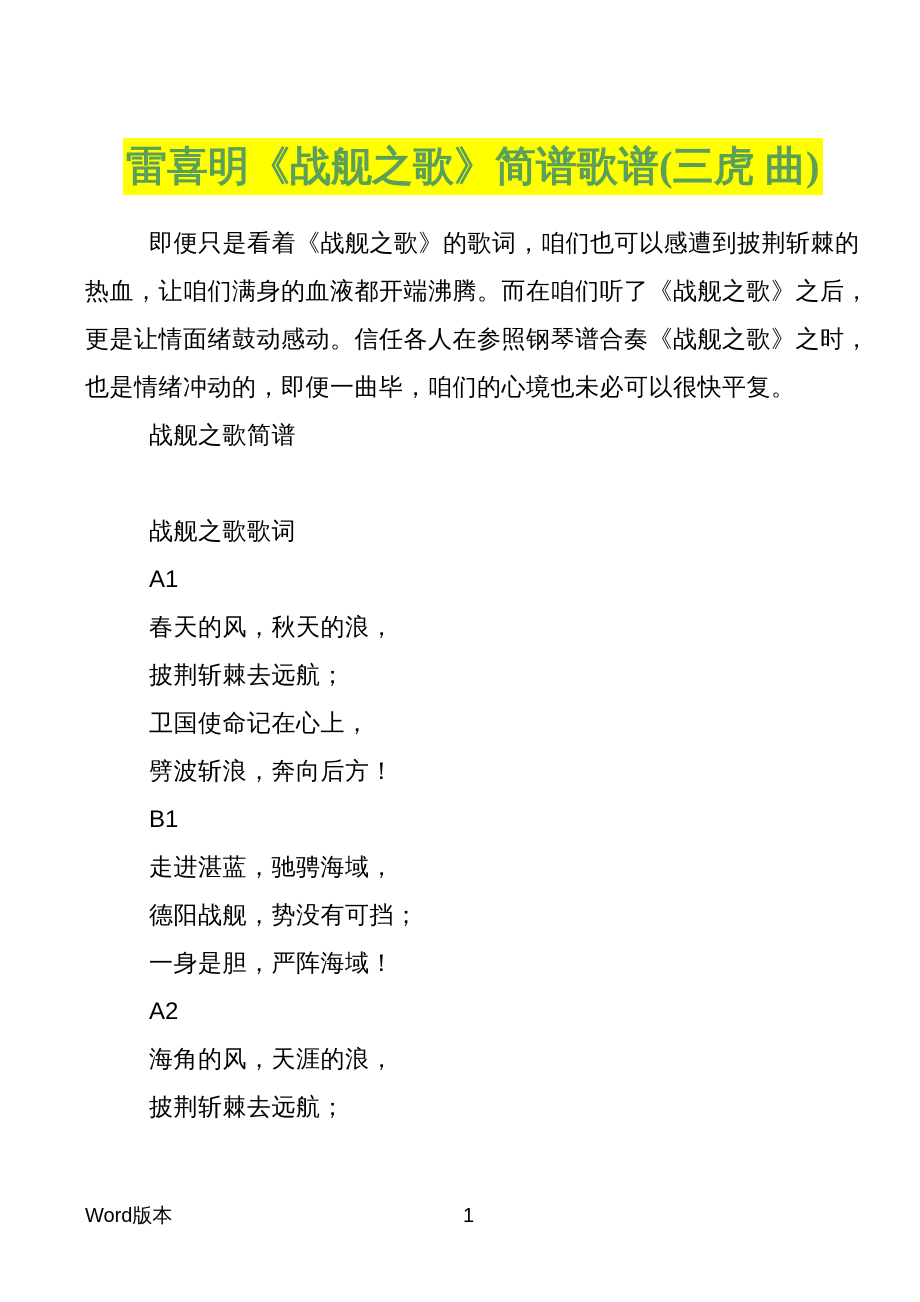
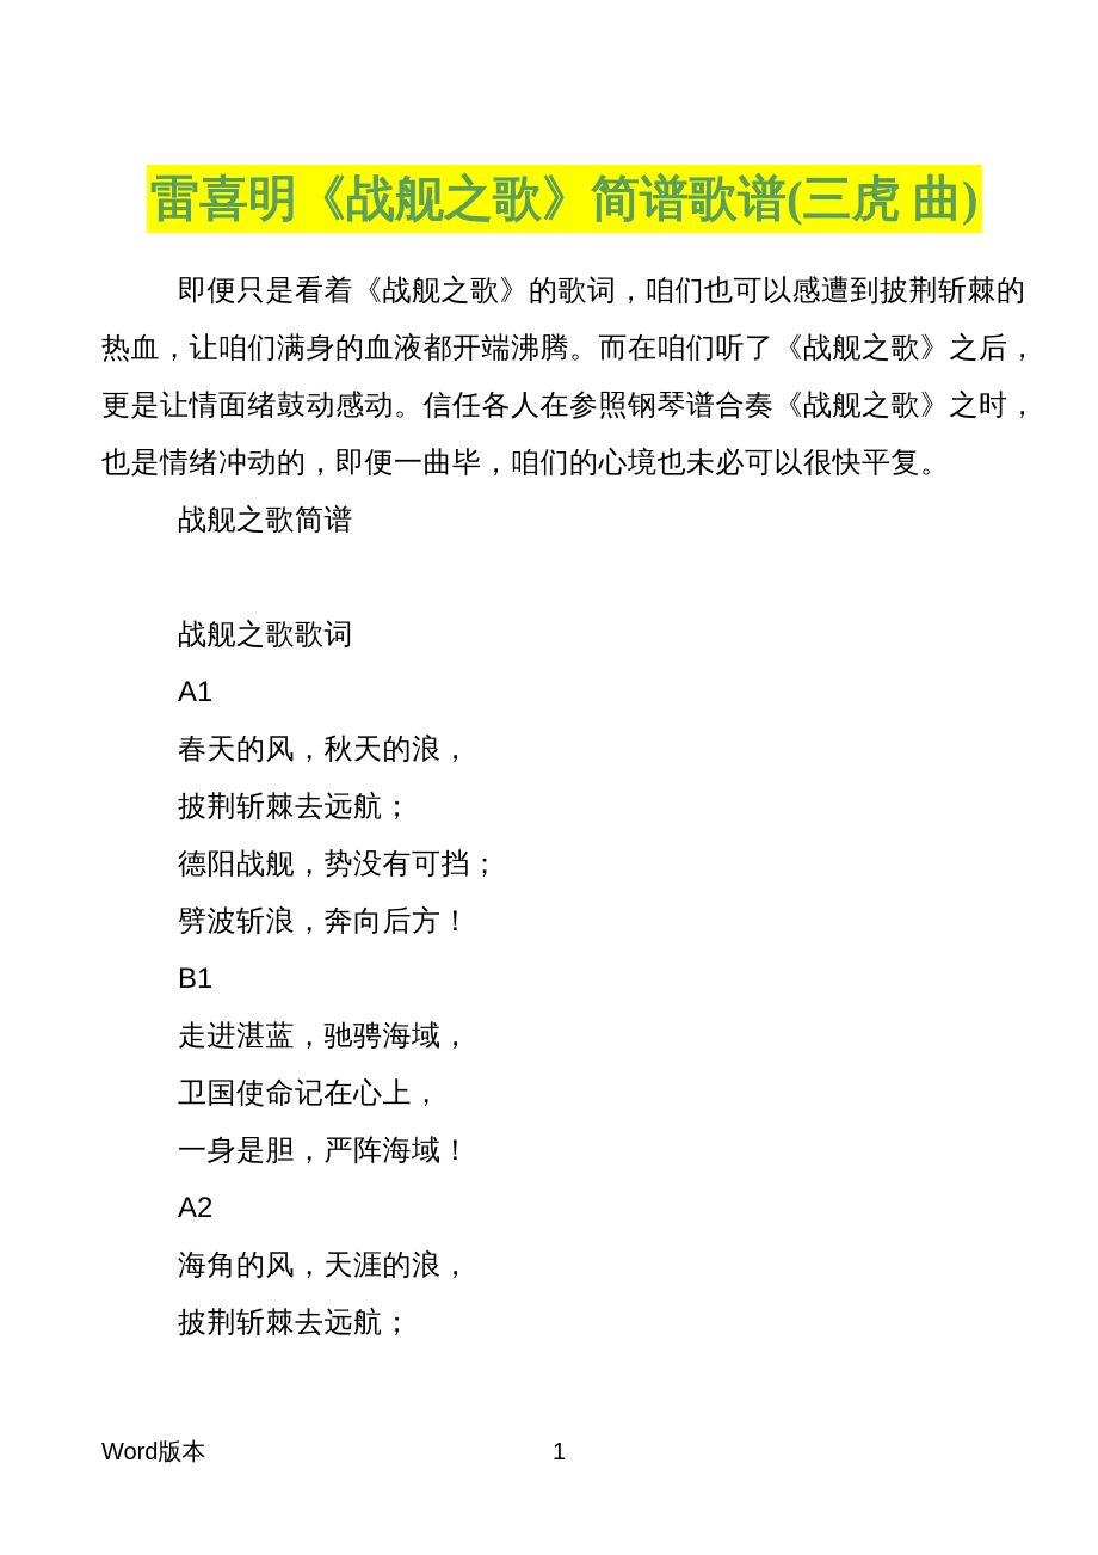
  雷喜明《战舰之歌》简谱歌谱(三虎 曲)
  即便只是看着《战舰之歌》的歌词，咱们也可以感遭到披荆斩棘的
  热血，让咱们满身的血液都开端沸腾。而在咱们听了《战舰之歌》之后，
  更是让情面绪鼓动感动。信任各人在参照钢琴谱合奏《战舰之歌》之时，
  也是情绪冲动的，即便一曲毕，咱们的心境也未必可以很快平复。
  战舰之歌简谱
  战舰之歌歌词
  A1
  春天的风，秋天的浪，
  披荆斩棘去远航；
- 卫国使命记在心上，
+ 德阳战舰，势没有可挡；
  劈波斩浪，奔向后方！
  B1
  走进湛蓝，驰骋海域，
- 德阳战舰，势没有可挡；
+ 卫国使命记在心上，
  一身是胆，严阵海域！
  A2
  海角的风，天涯的浪，
  披荆斩棘去远航；
  Word版本
  1
